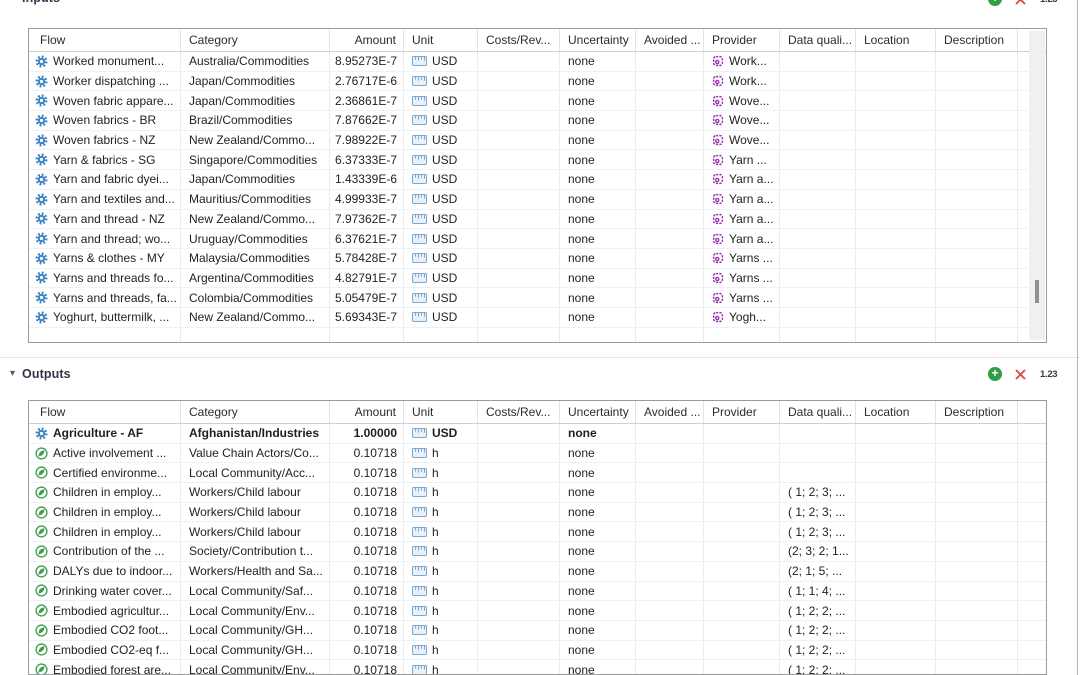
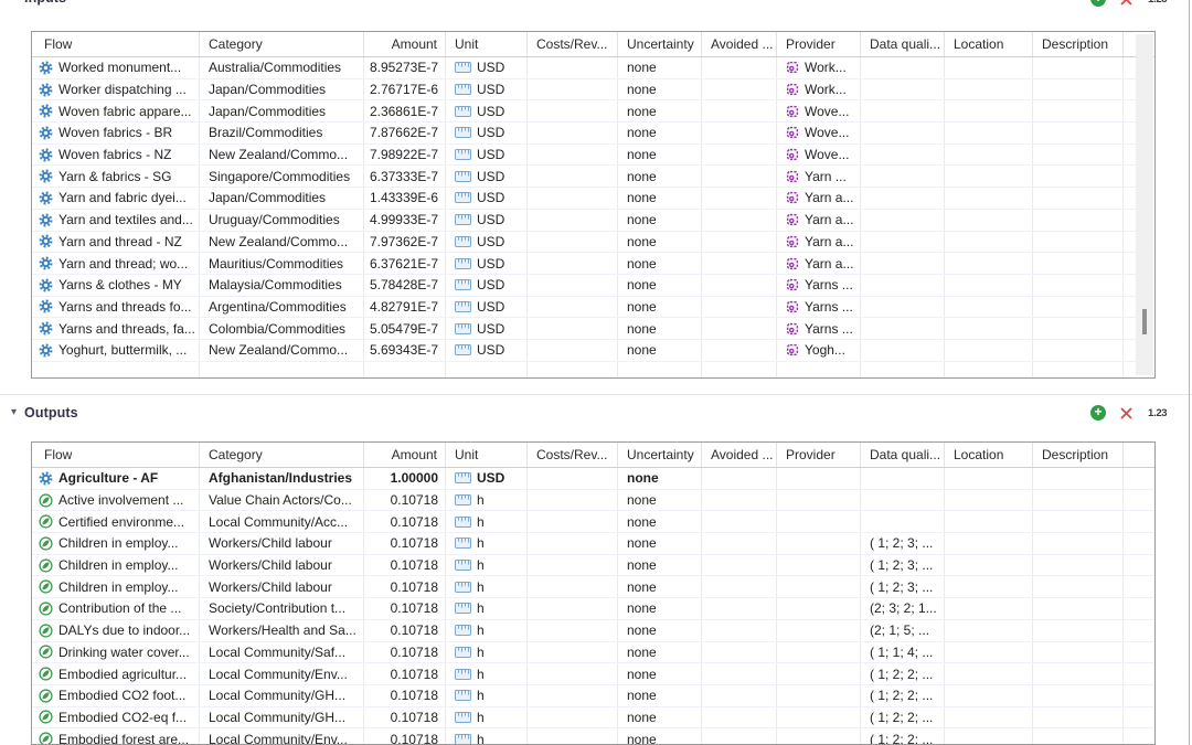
  Flow
  Category
  Amount
  Unit
  Costs/Rev...
  Uncertainty
  Avoided ...
  Provider
  Data quali...
  Location
  Description
  Worked monument...
  Australia/Commodities
  8.95273E-7
  USD
  none
  Work...
  Worker dispatching ...
  Japan/Commodities
  2.76717E-6
  USD
  none
  Work...
  Woven fabric appare...
  Japan/Commodities
  2.36861E-7
  USD
  none
  Wove...
  Woven fabrics - BR
  Brazil/Commodities
  7.87662E-7
  USD
  none
  Wove...
  Woven fabrics - NZ
  New Zealand/Commo...
  7.98922E-7
  USD
  none
  Wove...
  Yarn & fabrics - SG
  Singapore/Commodities
  6.37333E-7
  USD
  none
  Yarn ...
  Yarn and fabric dyei...
  Japan/Commodities
  1.43339E-6
  USD
  none
  Yarn a...
  Yarn and textiles and...
- Mauritius/Commodities
+ Uruguay/Commodities
  4.99933E-7
  USD
  none
  Yarn a...
  Yarn and thread - NZ
  New Zealand/Commo...
  7.97362E-7
  USD
  none
  Yarn a...
  Yarn and thread; wo...
- Uruguay/Commodities
+ Mauritius/Commodities
  6.37621E-7
  USD
  none
  Yarn a...
  Yarns & clothes - MY
  Malaysia/Commodities
  5.78428E-7
  USD
  none
  Yarns ...
  Yarns and threads fo...
  Argentina/Commodities
  4.82791E-7
  USD
  none
  Yarns ...
  Yarns and threads, fa...
  Colombia/Commodities
  5.05479E-7
  USD
  none
  Yarns ...
  Yoghurt, buttermilk, ...
  New Zealand/Commo...
  5.69343E-7
  USD
  none
  Yogh...
  ▾
  Outputs
  +
  1.23
  Flow
  Category
  Amount
  Unit
  Costs/Rev...
  Uncertainty
  Avoided ...
  Provider
  Data quali...
  Location
  Description
  Agriculture - AF
  Afghanistan/Industries
  1.00000
  USD
  none
  Active involvement ...
  Value Chain Actors/Co...
  0.10718
  h
  none
  Certified environme...
  Local Community/Acc...
  0.10718
  h
  none
  Children in employ...
  Workers/Child labour
  0.10718
  h
  none
  ( 1; 2; 3; ...
  Children in employ...
  Workers/Child labour
  0.10718
  h
  none
  ( 1; 2; 3; ...
  Children in employ...
  Workers/Child labour
  0.10718
  h
  none
  ( 1; 2; 3; ...
  Contribution of the ...
  Society/Contribution t...
  0.10718
  h
  none
  (2; 3; 2; 1...
  DALYs due to indoor...
  Workers/Health and Sa...
  0.10718
  h
  none
  (2; 1; 5; ...
  Drinking water cover...
  Local Community/Saf...
  0.10718
  h
  none
  ( 1; 1; 4; ...
  Embodied agricultur...
  Local Community/Env...
  0.10718
  h
  none
  ( 1; 2; 2; ...
  Embodied CO2 foot...
  Local Community/GH...
  0.10718
  h
  none
  ( 1; 2; 2; ...
  Embodied CO2-eq f...
  Local Community/GH...
  0.10718
  h
  none
  ( 1; 2; 2; ...
  Embodied forest are...
  Local Community/Env...
  0.10718
  h
  none
  ( 1; 2; 2; ...
